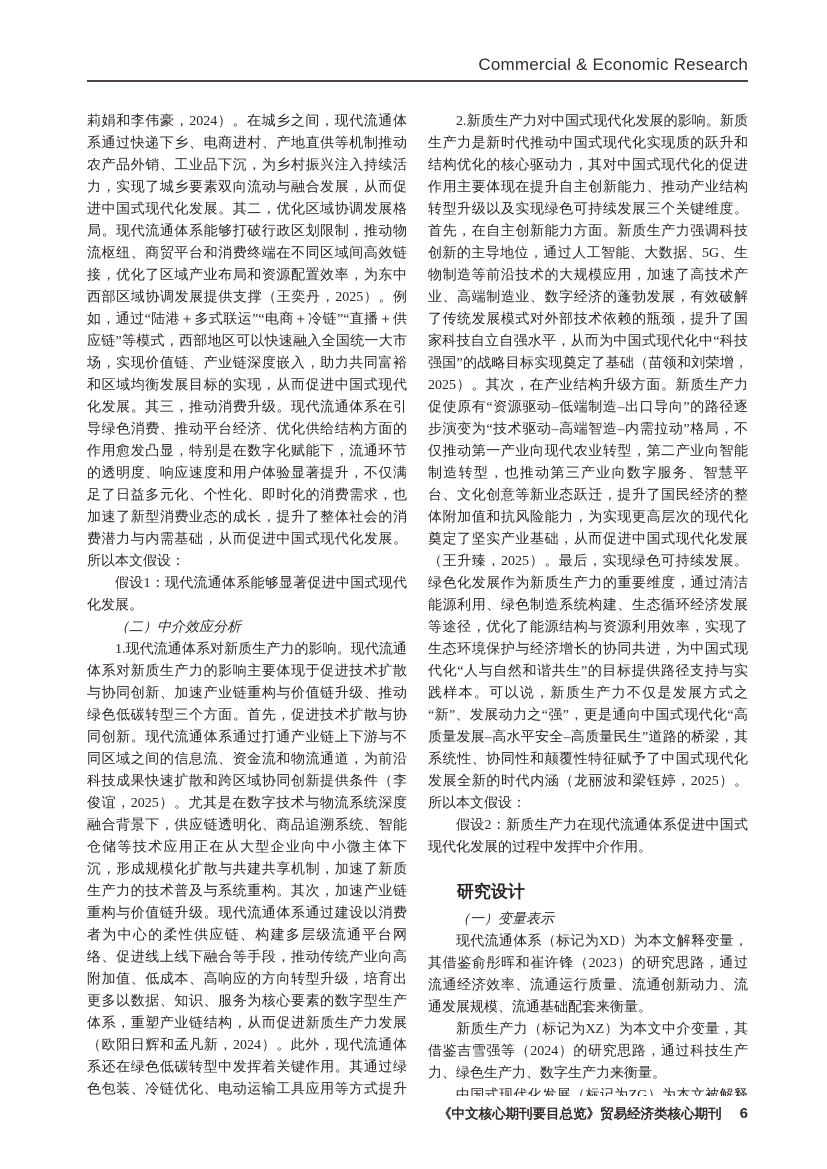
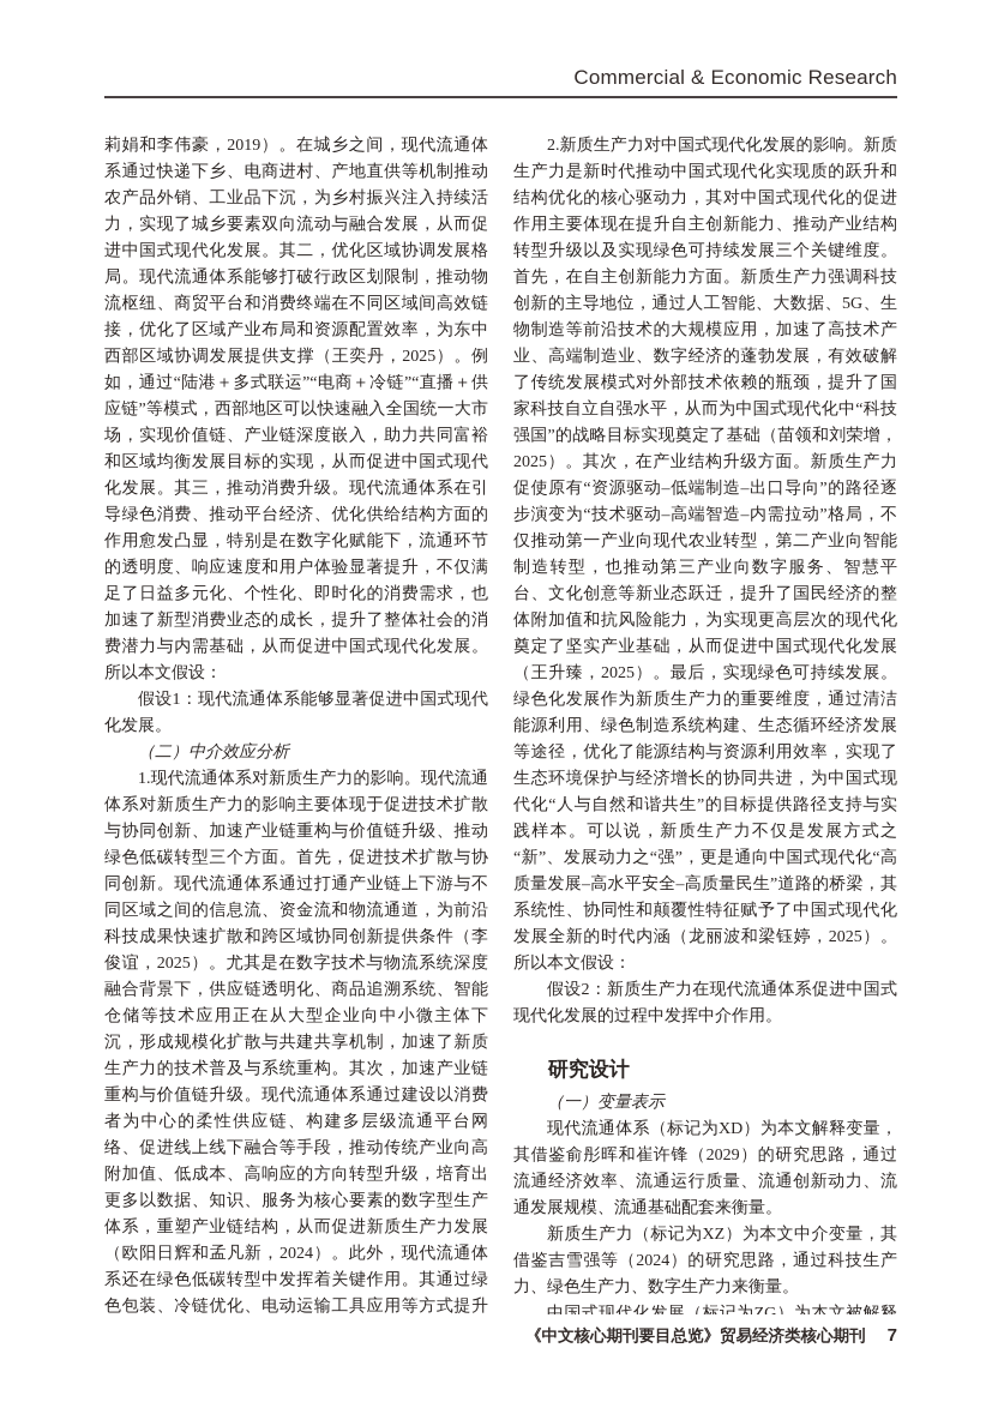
  Commercial & Economic Research
- 莉娟和李伟豪，2024）。在城乡之间，现代流通体系通过快递下乡、电商进村、产地直供等机制推动农产品外销、工业品下沉，为乡村振兴注入持续活力，实现了城乡要素双向流动与融合发展，从而促进中国式现代化发展。其二，优化区域协调发展格局。现代流通体系能够打破行政区划限制，推动物流枢纽、商贸平台和消费终端在不同区域间高效链接，优化了区域产业布局和资源配置效率，为东中西部区域协调发展提供支撑（王奕丹，2025）。例如，通过“陆港＋多式联运”“电商＋冷链”“直播＋供应链”等模式，西部地区可以快速融入全国统一大市场，实现价值链、产业链深度嵌入，助力共同富裕和区域均衡发展目标的实现，从而促进中国式现代化发展。其三，推动消费升级。现代流通体系在引导绿色消费、推动平台经济、优化供给结构方面的作用愈发凸显，特别是在数字化赋能下，流通环节的透明度、响应速度和用户体验显著提升，不仅满足了日益多元化、个性化、即时化的消费需求，也加速了新型消费业态的成长，提升了整体社会的消费潜力与内需基础，从而促进中国式现代化发展。所以本文假设：
+ 莉娟和李伟豪，2019）。在城乡之间，现代流通体系通过快递下乡、电商进村、产地直供等机制推动农产品外销、工业品下沉，为乡村振兴注入持续活力，实现了城乡要素双向流动与融合发展，从而促进中国式现代化发展。其二，优化区域协调发展格局。现代流通体系能够打破行政区划限制，推动物流枢纽、商贸平台和消费终端在不同区域间高效链接，优化了区域产业布局和资源配置效率，为东中西部区域协调发展提供支撑（王奕丹，2025）。例如，通过“陆港＋多式联运”“电商＋冷链”“直播＋供应链”等模式，西部地区可以快速融入全国统一大市场，实现价值链、产业链深度嵌入，助力共同富裕和区域均衡发展目标的实现，从而促进中国式现代化发展。其三，推动消费升级。现代流通体系在引导绿色消费、推动平台经济、优化供给结构方面的作用愈发凸显，特别是在数字化赋能下，流通环节的透明度、响应速度和用户体验显著提升，不仅满足了日益多元化、个性化、即时化的消费需求，也加速了新型消费业态的成长，提升了整体社会的消费潜力与内需基础，从而促进中国式现代化发展。所以本文假设：
  假设1：现代流通体系能够显著促进中国式现代化发展。
  （二）中介效应分析
  1.现代流通体系对新质生产力的影响。现代流通体系对新质生产力的影响主要体现于促进技术扩散与协同创新、加速产业链重构与价值链升级、推动绿色低碳转型三个方面。首先，促进技术扩散与协同创新。现代流通体系通过打通产业链上下游与不同区域之间的信息流、资金流和物流通道，为前沿科技成果快速扩散和跨区域协同创新提供条件（李俊谊，2025）。尤其是在数字技术与物流系统深度融合背景下，供应链透明化、商品追溯系统、智能仓储等技术应用正在从大型企业向中小微主体下沉，形成规模化扩散与共建共享机制，加速了新质生产力的技术普及与系统重构。其次，加速产业链重构与价值链升级。现代流通体系通过建设以消费者为中心的柔性供应链、构建多层级流通平台网络、促进线上线下融合等手段，推动传统产业向高附加值、低成本、高响应的方向转型升级，培育出更多以数据、知识、服务为核心要素的数字型生产体系，重塑产业链结构，从而促进新质生产力发展（欧阳日辉和孟凡新，2024）。此外，现代流通体系还在绿色低碳转型中发挥着关键作用。其通过绿色包装、冷链优化、电动运输工具应用等方式提升
  2.新质生产力对中国式现代化发展的影响。新质生产力是新时代推动中国式现代化实现质的跃升和结构优化的核心驱动力，其对中国式现代化的促进作用主要体现在提升自主创新能力、推动产业结构转型升级以及实现绿色可持续发展三个关键维度。首先，在自主创新能力方面。新质生产力强调科技创新的主导地位，通过人工智能、大数据、5G、生物制造等前沿技术的大规模应用，加速了高技术产业、高端制造业、数字经济的蓬勃发展，有效破解了传统发展模式对外部技术依赖的瓶颈，提升了国家科技自立自强水平，从而为中国式现代化中“科技强国”的战略目标实现奠定了基础（苗领和刘荣增，2025）。其次，在产业结构升级方面。新质生产力促使原有“资源驱动–低端制造–出口导向”的路径逐步演变为“技术驱动–高端智造–内需拉动”格局，不仅推动第一产业向现代农业转型，第二产业向智能制造转型，也推动第三产业向数字服务、智慧平台、文化创意等新业态跃迁，提升了国民经济的整体附加值和抗风险能力，为实现更高层次的现代化奠定了坚实产业基础，从而促进中国式现代化发展（王升臻，2025）。最后，实现绿色可持续发展。绿色化发展作为新质生产力的重要维度，通过清洁能源利用、绿色制造系统构建、生态循环经济发展等途径，优化了能源结构与资源利用效率，实现了生态环境保护与经济增长的协同共进，为中国式现代化“人与自然和谐共生”的目标提供路径支持与实践样本。可以说，新质生产力不仅是发展方式之“新”、发展动力之“强”，更是通向中国式现代化“高质量发展–高水平安全–高质量民生”道路的桥梁，其系统性、协同性和颠覆性特征赋予了中国式现代化发展全新的时代内涵（龙丽波和梁钰婷，2025）。所以本文假设：
  假设2：新质生产力在现代流通体系促进中国式现代化发展的过程中发挥中介作用。
  研究设计
  （一）变量表示
- 现代流通体系（标记为XD）为本文解释变量，其借鉴俞彤晖和崔许锋（2023）的研究思路，通过流通经济效率、流通运行质量、流通创新动力、流通发展规模、流通基础配套来衡量。
+ 现代流通体系（标记为XD）为本文解释变量，其借鉴俞彤晖和崔许锋（2029）的研究思路，通过流通经济效率、流通运行质量、流通创新动力、流通发展规模、流通基础配套来衡量。
  新质生产力（标记为XZ）为本文中介变量，其借鉴吉雪强等（2024）的研究思路，通过科技生产力、绿色生产力、数字生产力来衡量。
  《中文核心期刊要目总览》贸易经济类核心期刊
- 6
+ 7
